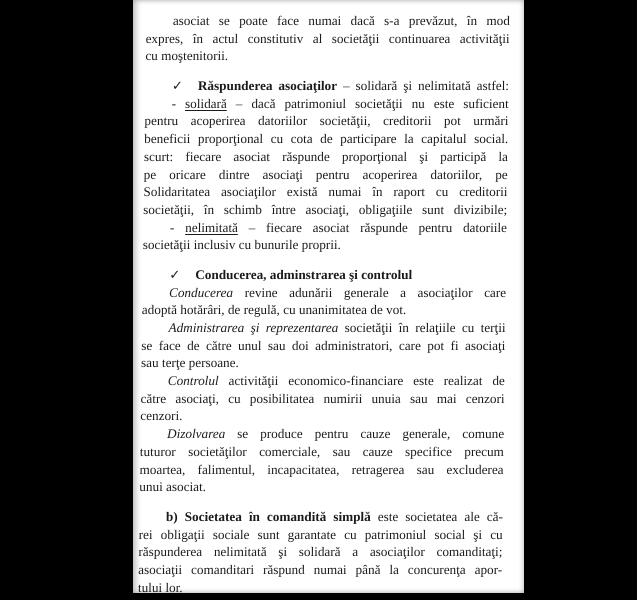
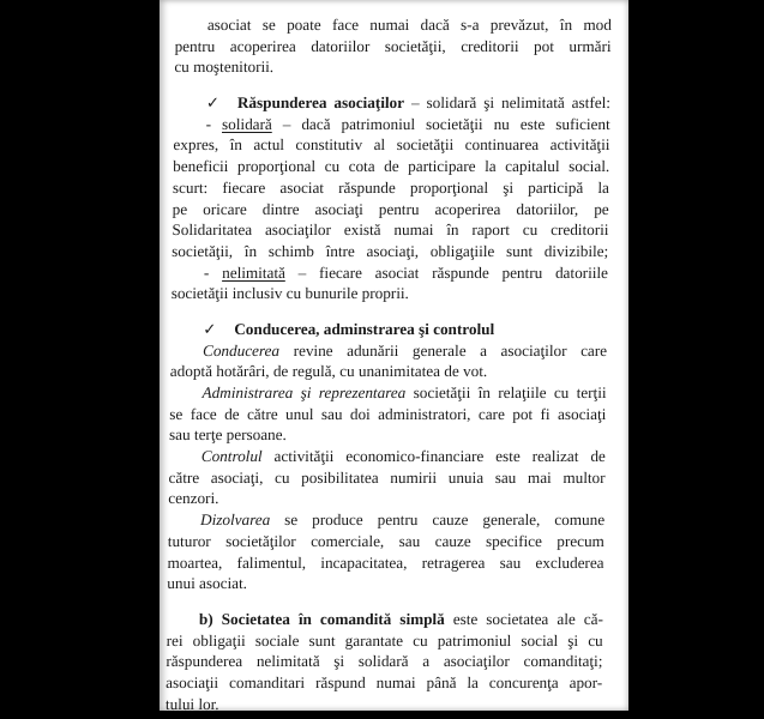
  asociat se poate face numai dacă s-a prevăzut, în mod
- expres, în actul constitutiv al societăţii continuarea activităţii
+ pentru acoperirea datoriilor societăţii, creditorii pot urmări
  cu moştenitorii.
  ✓ Răspunderea asociaţilor – solidară şi nelimitată astfel:
  - solidară – dacă patrimoniul societăţii nu este suficient
- pentru acoperirea datoriilor societăţii, creditorii pot urmări
+ expres, în actul constitutiv al societăţii continuarea activităţii
  beneficii proporţional cu cota de participare la capitalul social.
  scurt: fiecare asociat răspunde proporţional şi participă la
  pe oricare dintre asociaţi pentru acoperirea datoriilor, pe
  Solidaritatea asociaţilor există numai în raport cu creditorii
  societăţii, în schimb între asociaţi, obligaţiile sunt divizibile;
  - nelimitată – fiecare asociat răspunde pentru datoriile
  societăţii inclusiv cu bunurile proprii.
  ✓ Conducerea, adminstrarea şi controlul
  Conducerea revine adunării generale a asociaţilor care
  adoptă hotărâri, de regulă, cu unanimitatea de vot.
  Administrarea şi reprezentarea societăţii în relaţiile cu terţii
  se face de către unul sau doi administratori, care pot fi asociaţi
  sau terţe persoane.
  Controlul activităţii economico-financiare este realizat de
- către asociaţi, cu posibilitatea numirii unuia sau mai cenzori
+ către asociaţi, cu posibilitatea numirii unuia sau mai multor
  cenzori.
  Dizolvarea se produce pentru cauze generale, comune
  tuturor societăţilor comerciale, sau cauze specifice precum
  moartea, falimentul, incapacitatea, retragerea sau excluderea
  unui asociat.
  b) Societatea în comandită simplă este societatea ale că-
  rei obligaţii sociale sunt garantate cu patrimoniul social şi cu
  răspunderea nelimitată şi solidară a asociaţilor comanditaţi;
  asociaţii comanditari răspund numai până la concurenţa apor-
  tului lor.
